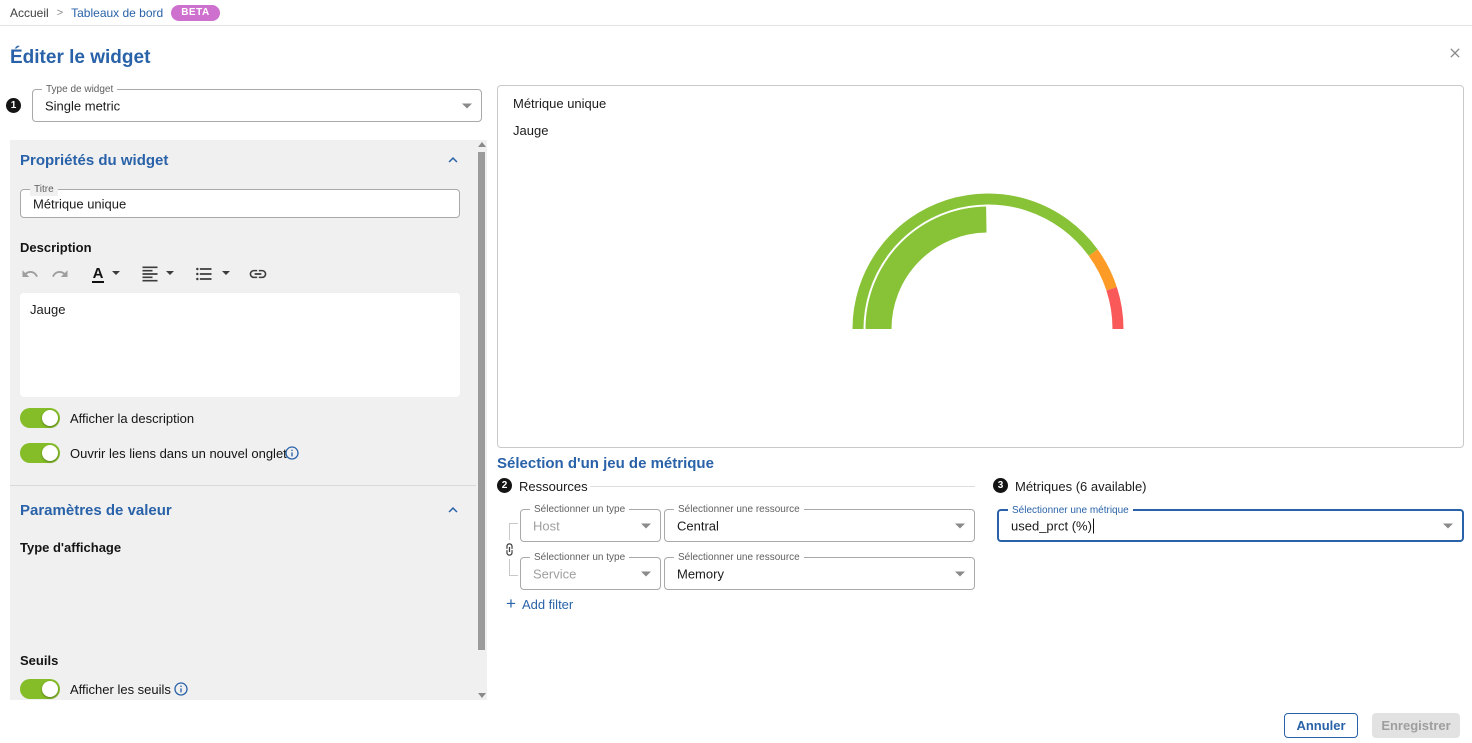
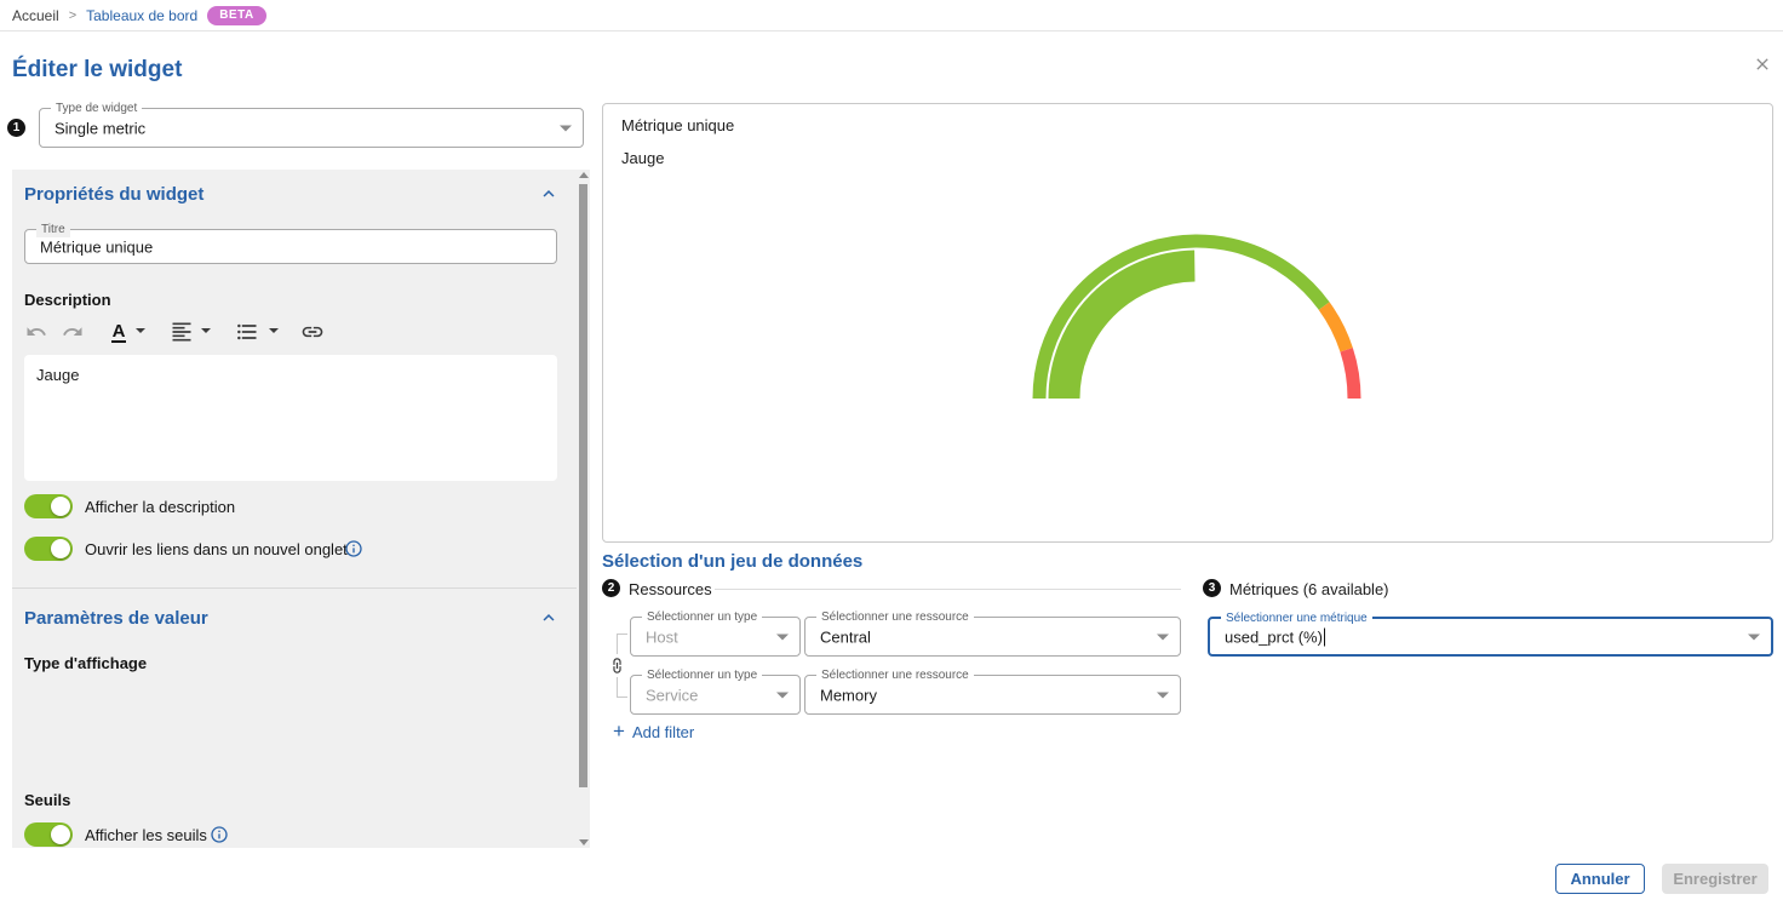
  Accueil
  >
  Tableaux de bord
  BETA
  Éditer le widget
  1
  Type de widget
  Single metric
  Propriétés du widget
  Titre
  Métrique unique
  Description
  A
  Jauge
  Afficher la description
  Ouvrir les liens dans un nouvel onglet
  Paramètres de valeur
  Type d'affichage
  Seuils
  Afficher les seuils
  Métrique unique
  Jauge
- Sélection d'un jeu de métrique
+ Sélection d'un jeu de données
  2
  Ressources
  Sélectionner un type
  Host
  Sélectionner une ressource
  Central
  Sélectionner un type
  Service
  Sélectionner une ressource
  Memory
  +
  Add filter
  3
  Métriques (6 available)
  Sélectionner une métrique
  used_prct (%)
  Annuler
  Enregistrer
